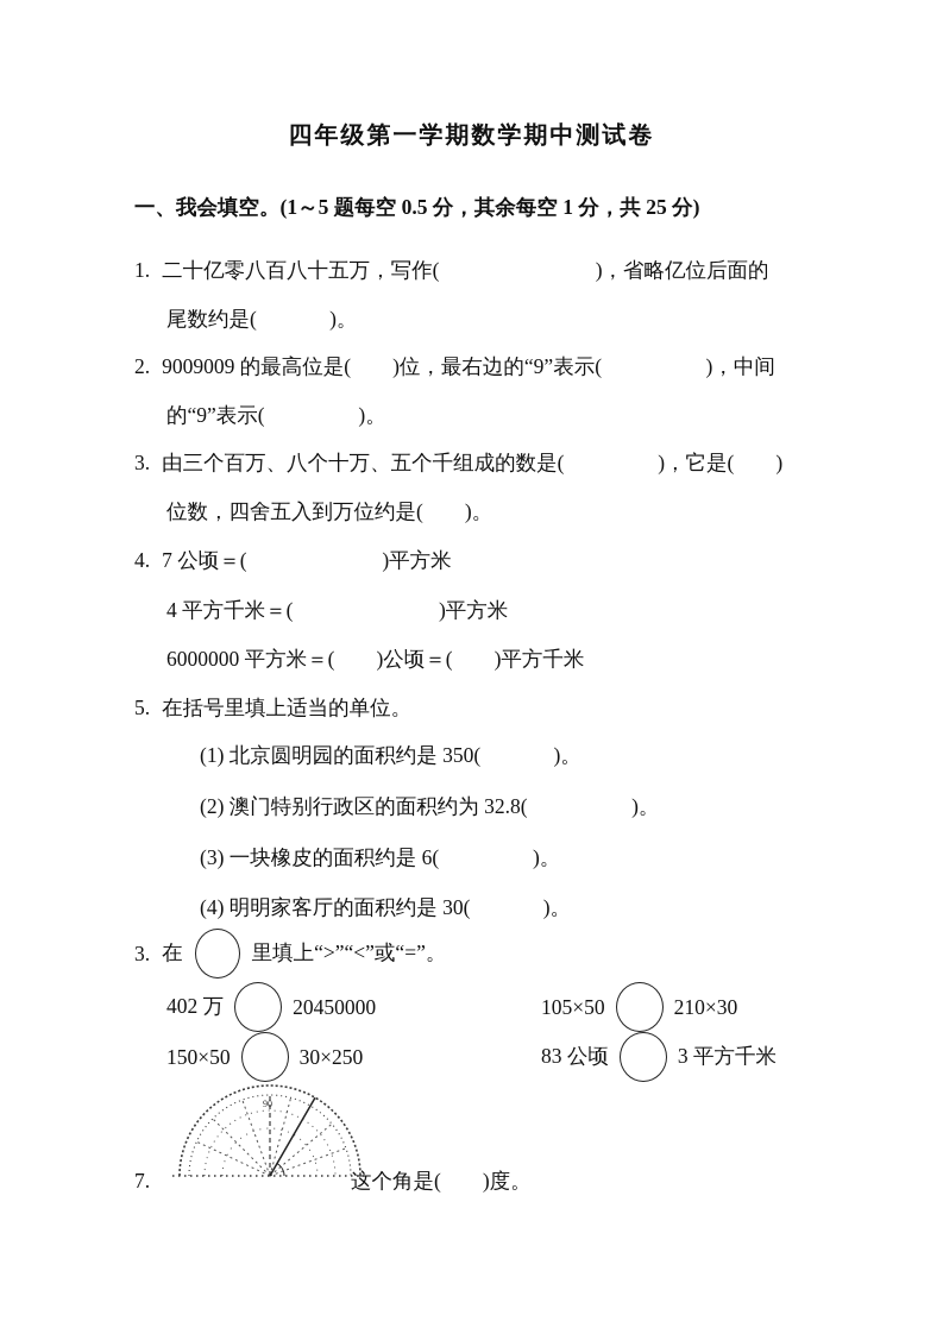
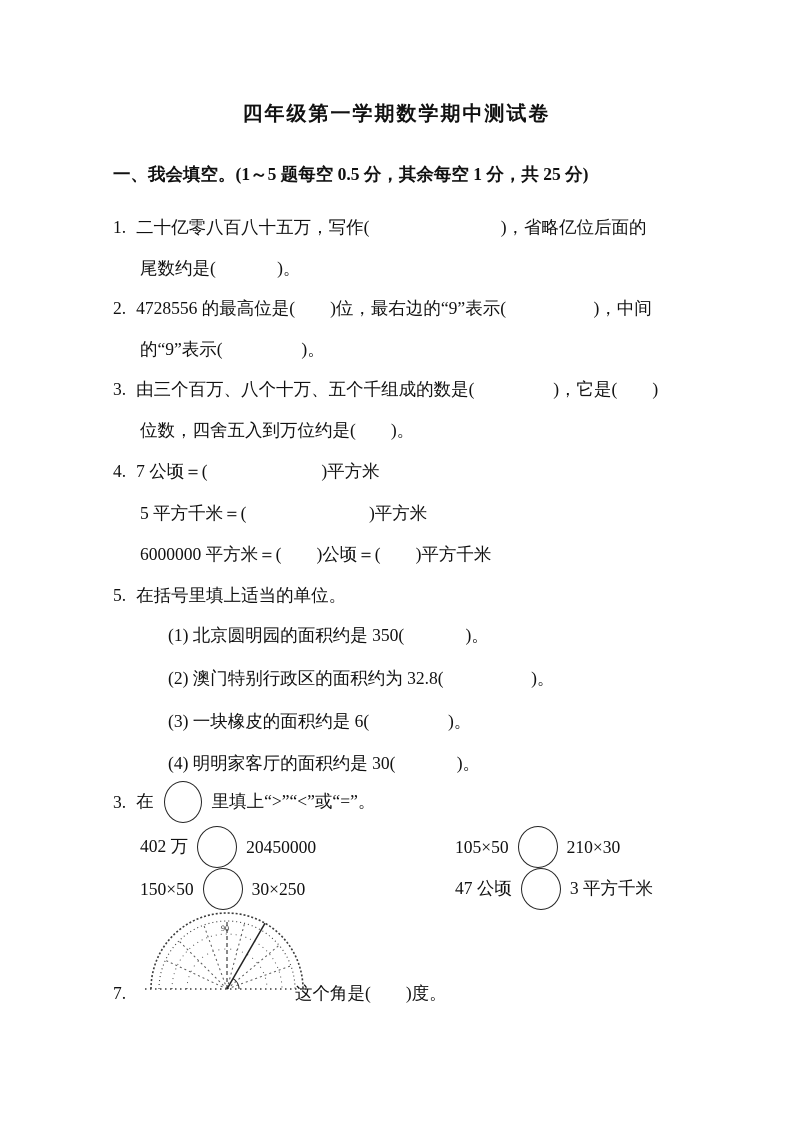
  四年级第一学期数学期中测试卷
  一、我会填空。(1～5 题每空 0.5 分，其余每空 1 分，共 25 分)
  1. 二十亿零八百八十五万，写作( )，省略亿位后面的
  尾数约是( )。
- 2. 9009009 的最高位是( )位，最右边的“9”表示( )，中间
+ 2. 4728556 的最高位是( )位，最右边的“9”表示( )，中间
  的“9”表示( )。
  3. 由三个百万、八个十万、五个千组成的数是( )，它是( )
  位数，四舍五入到万位约是( )。
  4. 7 公顷＝( )平方米
- 4 平方千米＝( )平方米
+ 5 平方千米＝( )平方米
  6000000 平方米＝( )公顷＝( )平方千米
  5. 在括号里填上适当的单位。
  (1) 北京圆明园的面积约是 350( )。
  (2) 澳门特别行政区的面积约为 32.8( )。
  (3) 一块橡皮的面积约是 6( )。
  (4) 明明家客厅的面积约是 30( )。
  3.
  在
  里填上“>”“<”或“=”。
  402 万
  20450000
  105×50
  210×30
  150×50
  30×250
- 83 公顷
+ 47 公顷
  3 平方千米
  90
  7.
  这个角是( )度。
